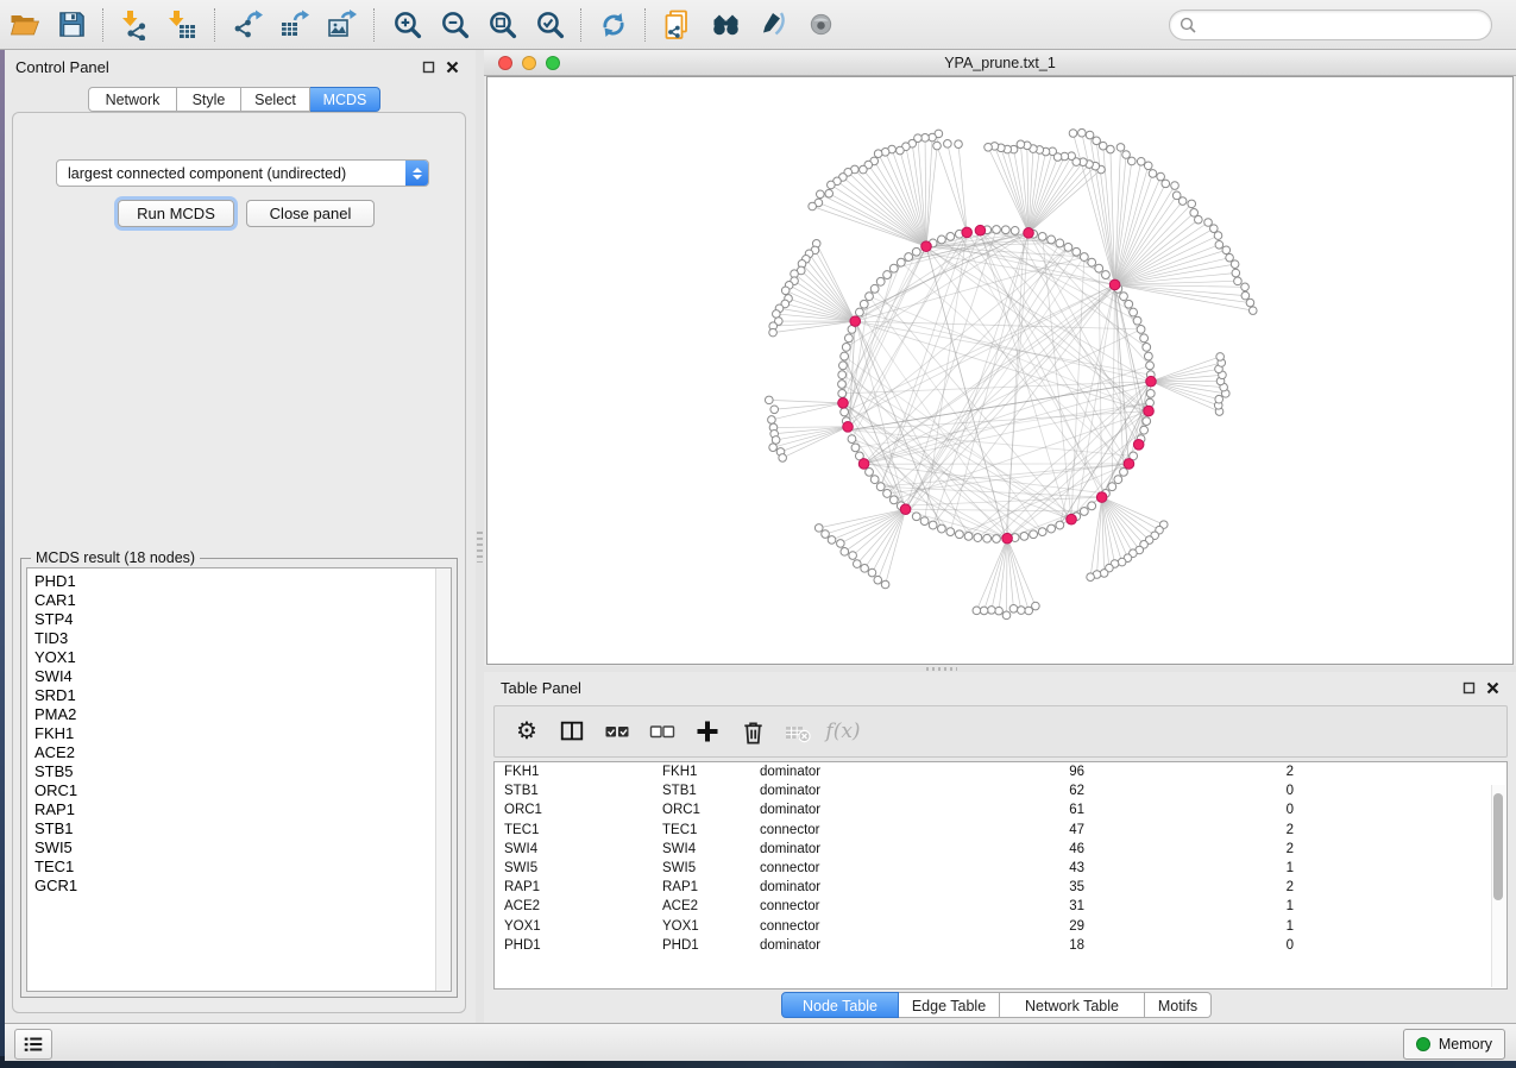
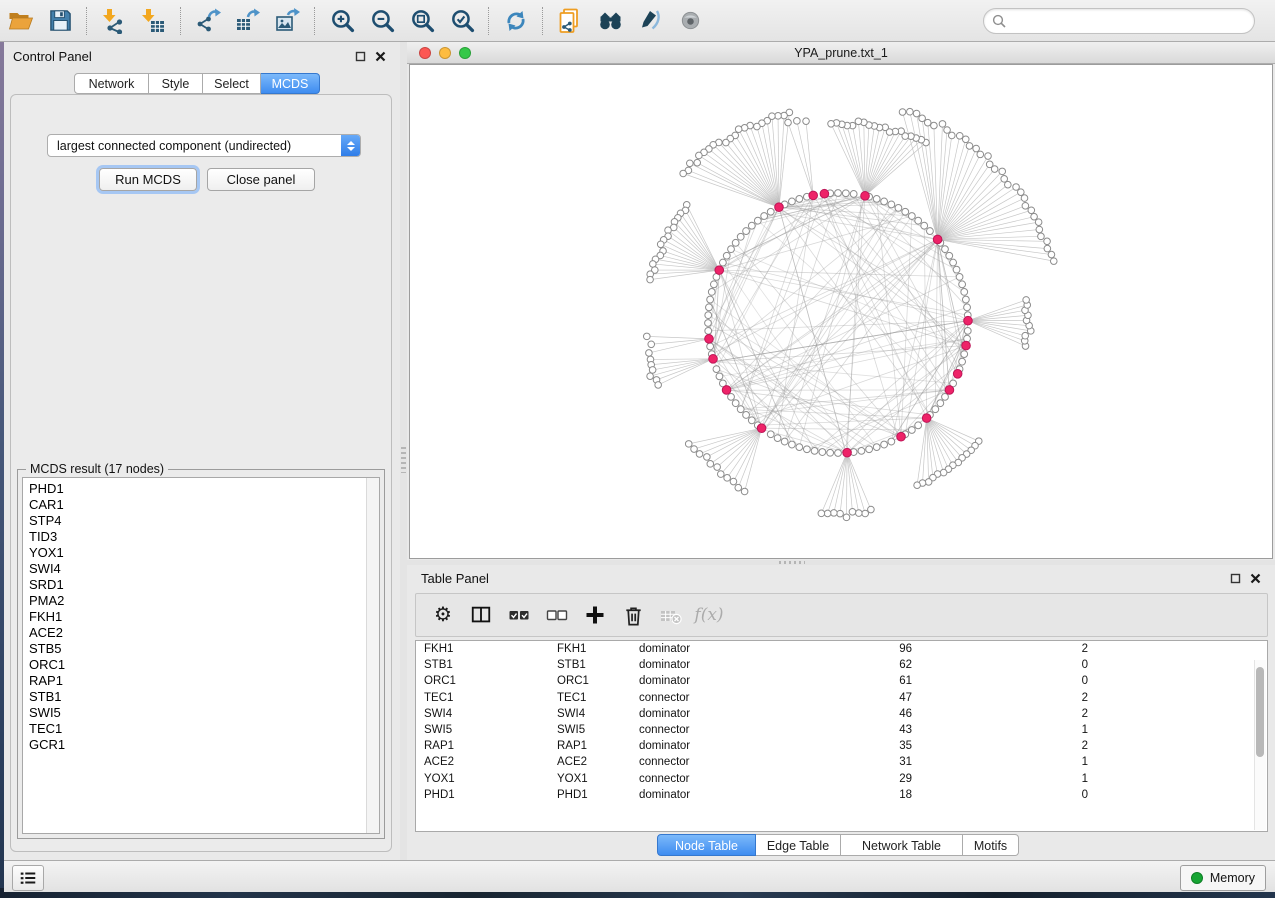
  Control Panel
  Network
  Style
  Select
  MCDS
  largest connected component (undirected)
  Run MCDS
  Close panel
- MCDS result (18 nodes)
+ MCDS result (17 nodes)
  PHD1
  CAR1
  STP4
  TID3
  YOX1
  SWI4
  SRD1
  PMA2
  FKH1
  ACE2
  STB5
  ORC1
  RAP1
  STB1
  SWI5
  TEC1
  GCR1
  YPA_prune.txt_1
  Table Panel
  ⚙
  f(x)
  FKH1
  FKH1
  dominator
  96
  2
  STB1
  STB1
  dominator
  62
  0
  ORC1
  ORC1
  dominator
  61
  0
  TEC1
  TEC1
  connector
  47
  2
  SWI4
  SWI4
  dominator
  46
  2
  SWI5
  SWI5
  connector
  43
  1
  RAP1
  RAP1
  dominator
  35
  2
  ACE2
  ACE2
  connector
  31
  1
  YOX1
  YOX1
  connector
  29
  1
  PHD1
  PHD1
  dominator
  18
  0
  Node Table
  Edge Table
  Network Table
  Motifs
  Memory
